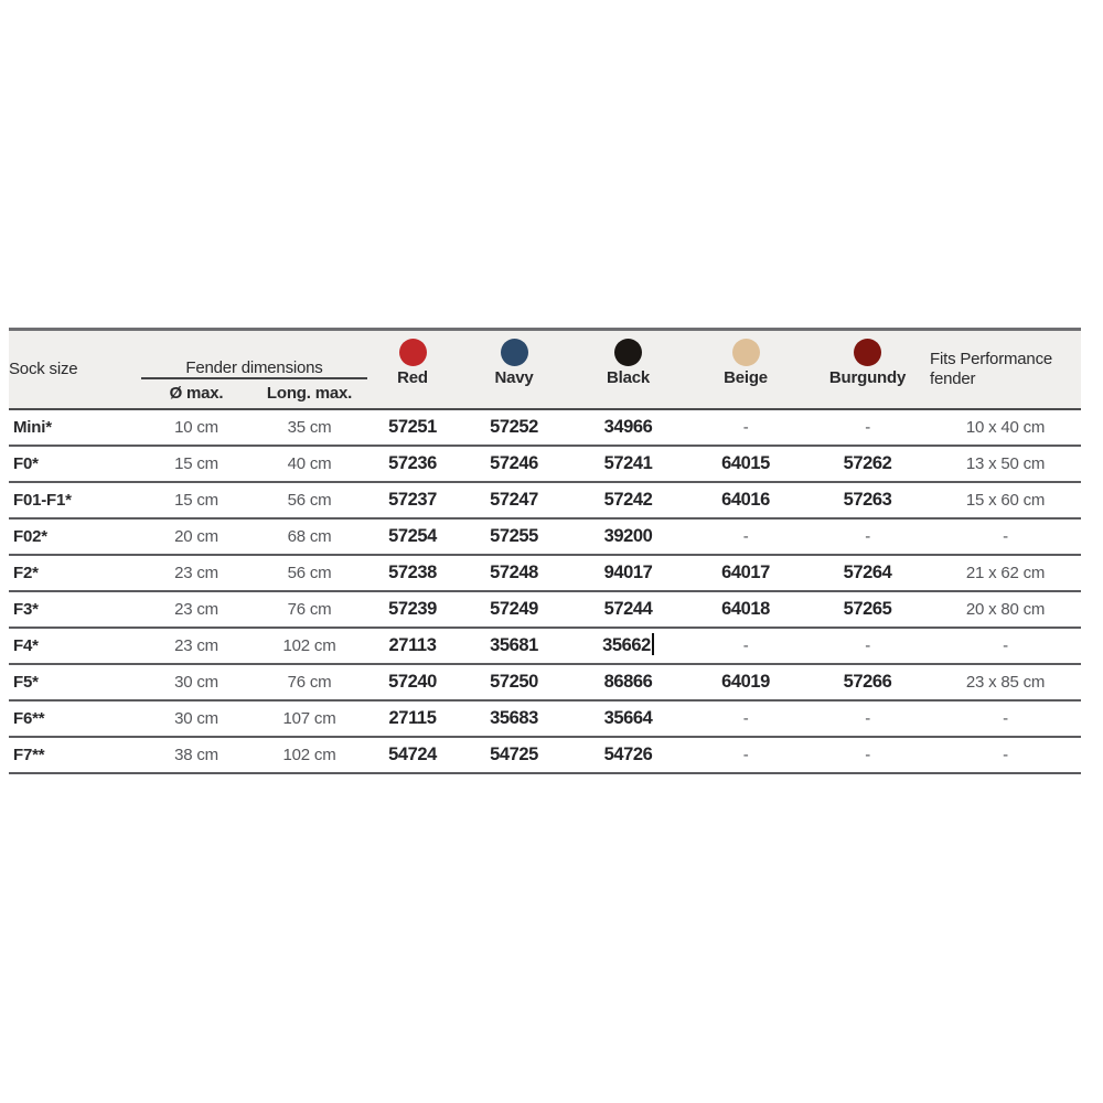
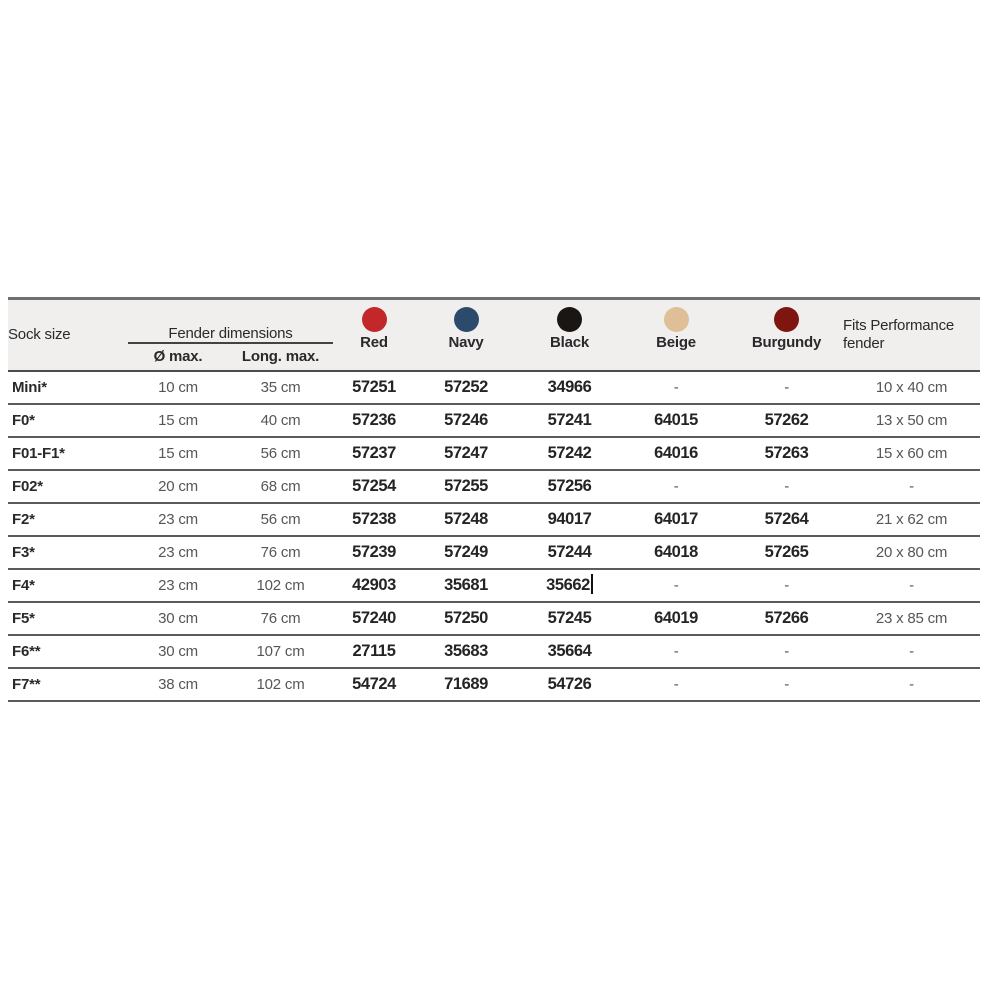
  Sock size	Fender dimensions	Red	Navy	Black	Beige	Burgundy	Fits Performance fender
  Ø max.	Long. max.
  Mini*	10 cm	35 cm	57251	57252	34966	-	-	10 x 40 cm
  F0*	15 cm	40 cm	57236	57246	57241	64015	57262	13 x 50 cm
  F01-F1*	15 cm	56 cm	57237	57247	57242	64016	57263	15 x 60 cm
- F02*	20 cm	68 cm	57254	57255	39200	-	-	-
+ F02*	20 cm	68 cm	57254	57255	57256	-	-	-
  F2*	23 cm	56 cm	57238	57248	94017	64017	57264	21 x 62 cm
  F3*	23 cm	76 cm	57239	57249	57244	64018	57265	20 x 80 cm
- F4*	23 cm	102 cm	27113	35681	35662	-	-	-
+ F4*	23 cm	102 cm	42903	35681	35662	-	-	-
- F5*	30 cm	76 cm	57240	57250	86866	64019	57266	23 x 85 cm
+ F5*	30 cm	76 cm	57240	57250	57245	64019	57266	23 x 85 cm
  F6**	30 cm	107 cm	27115	35683	35664	-	-	-
- F7**	38 cm	102 cm	54724	54725	54726	-	-	-
+ F7**	38 cm	102 cm	54724	71689	54726	-	-	-
